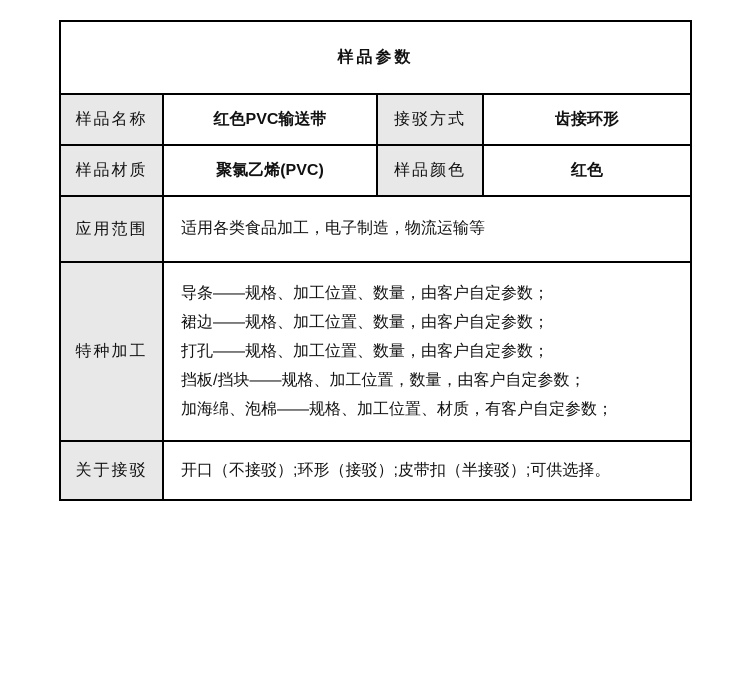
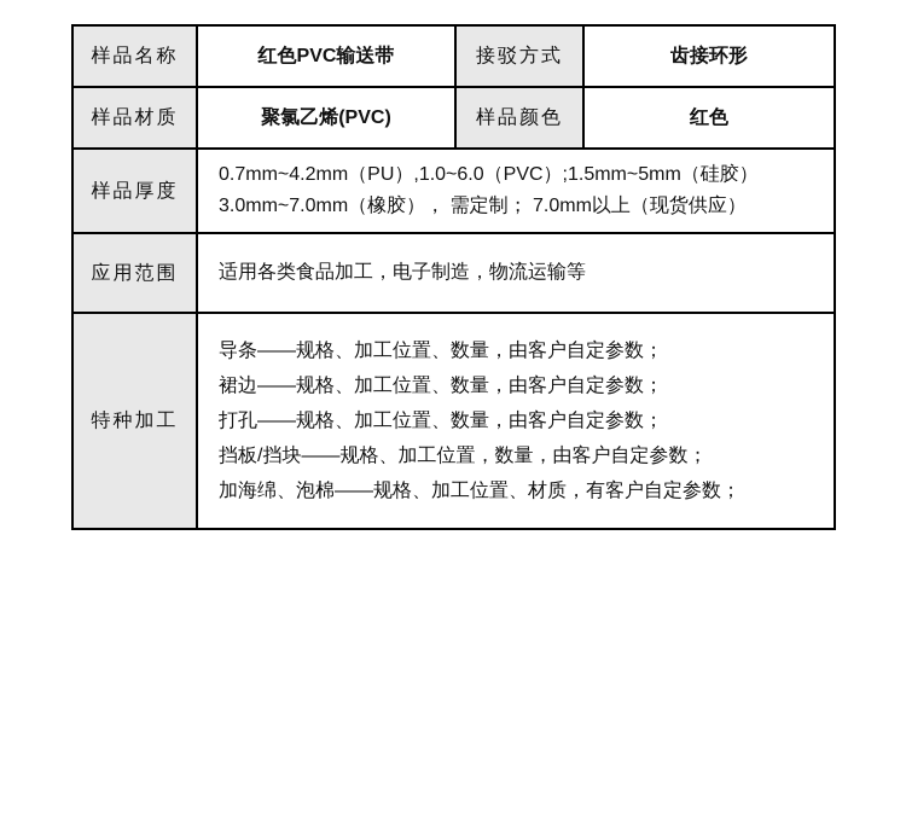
- 样品参数
  样品名称	红色PVC输送带	接驳方式	齿接环形
  样品材质	聚氯乙烯(PVC)	样品颜色	红色
+ 样品厚度	0.7mm~4.2mm（PU）,1.0~6.0（PVC）;1.5mm~5mm（硅胶） 3.0mm~7.0mm（橡胶）， 需定制； 7.0mm以上（现货供应）
  应用范围	适用各类食品加工，电子制造，物流运输等
  特种加工	导条——规格、加工位置、数量，由客户自定参数； 裙边——规格、加工位置、数量，由客户自定参数； 打孔——规格、加工位置、数量，由客户自定参数； 挡板/挡块——规格、加工位置，数量，由客户自定参数； 加海绵、泡棉——规格、加工位置、材质，有客户自定参数；
- 关于接驳	开口（不接驳）;环形（接驳）;皮带扣（半接驳）;可供选择。
